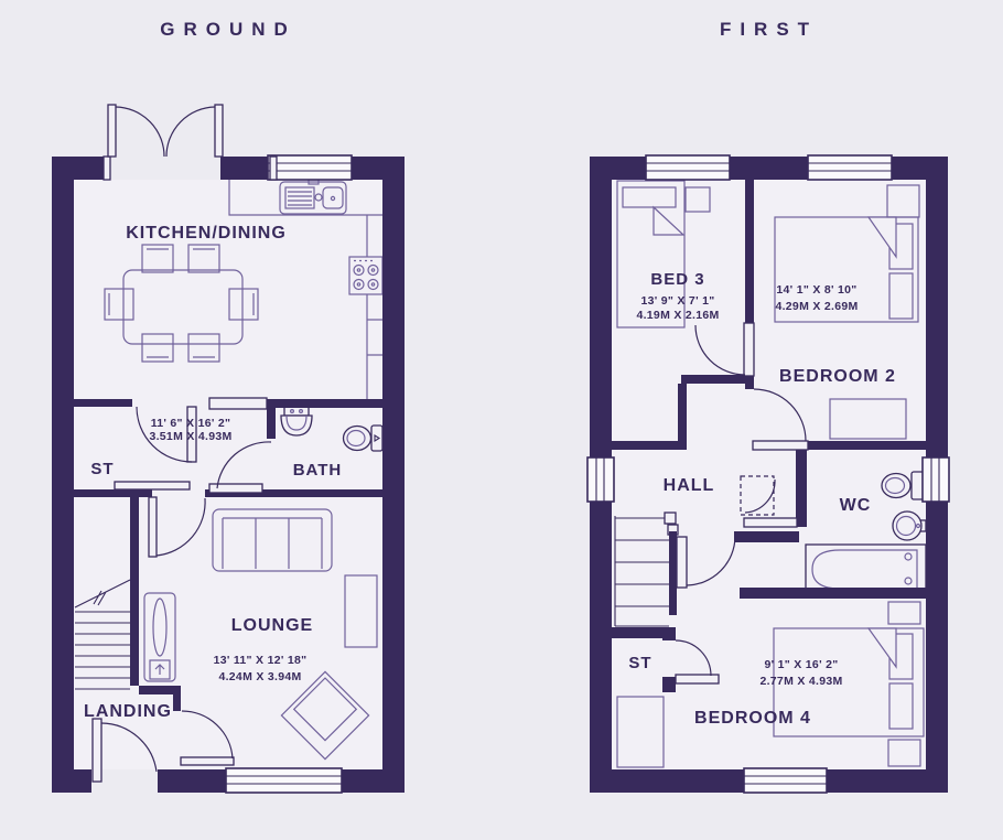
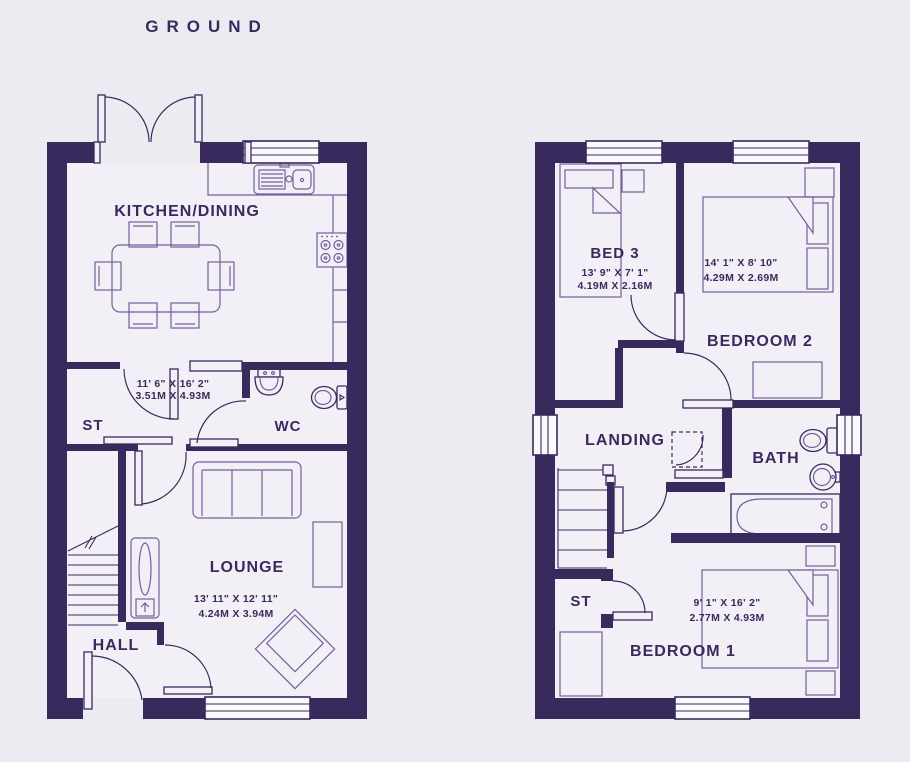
  GROUND
- FIRST
  KITCHEN/DINING
  11' 6" X 16' 2"
  3.51M X 4.93M
  ST
- BATH
+ WC
  LOUNGE
- 13' 11" X 12' 18"
+ 13' 11" X 12' 11"
  4.24M X 3.94M
- LANDING
+ HALL
  BED 3
  13' 9" X 7' 1"
  4.19M X 2.16M
  BEDROOM 2
  14' 1" X 8' 10"
  4.29M X 2.69M
- HALL
+ LANDING
- WC
+ BATH
  ST
- BEDROOM 4
+ BEDROOM 1
  9' 1" X 16' 2"
  2.77M X 4.93M
